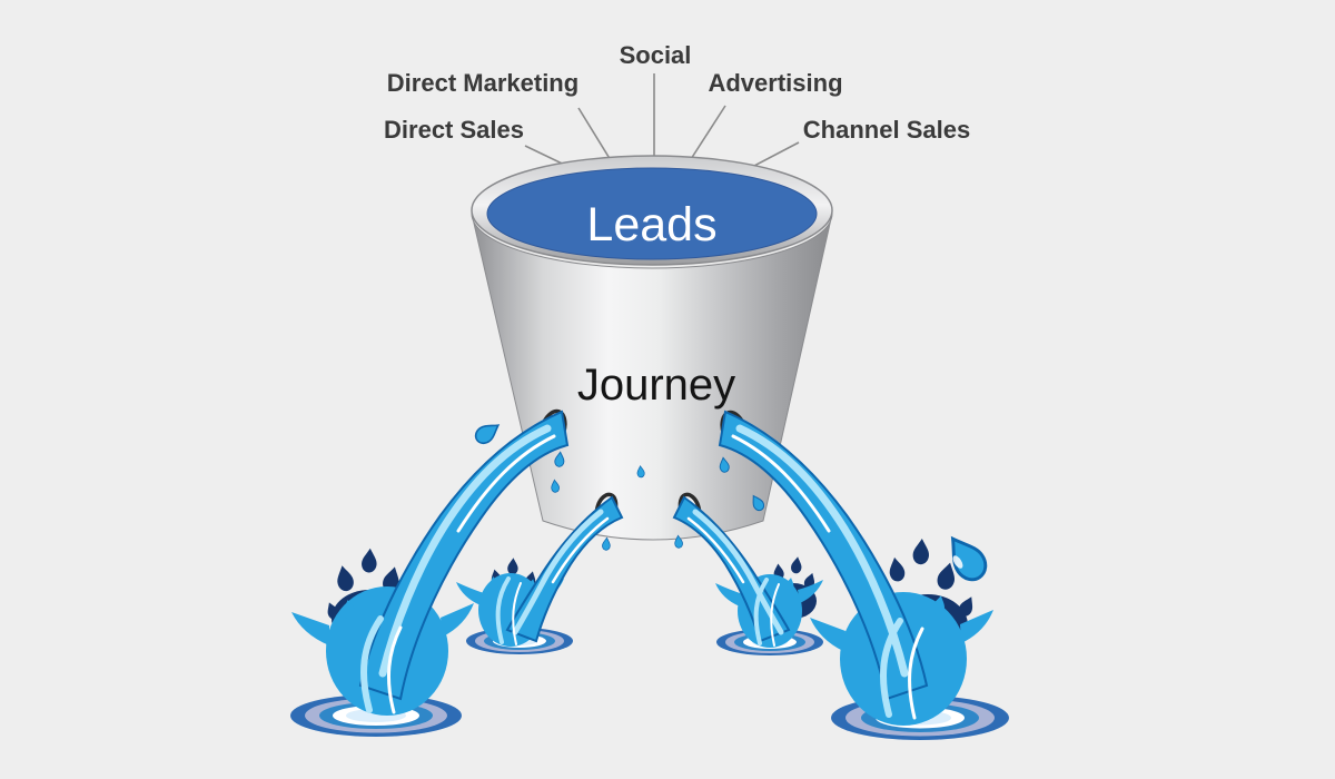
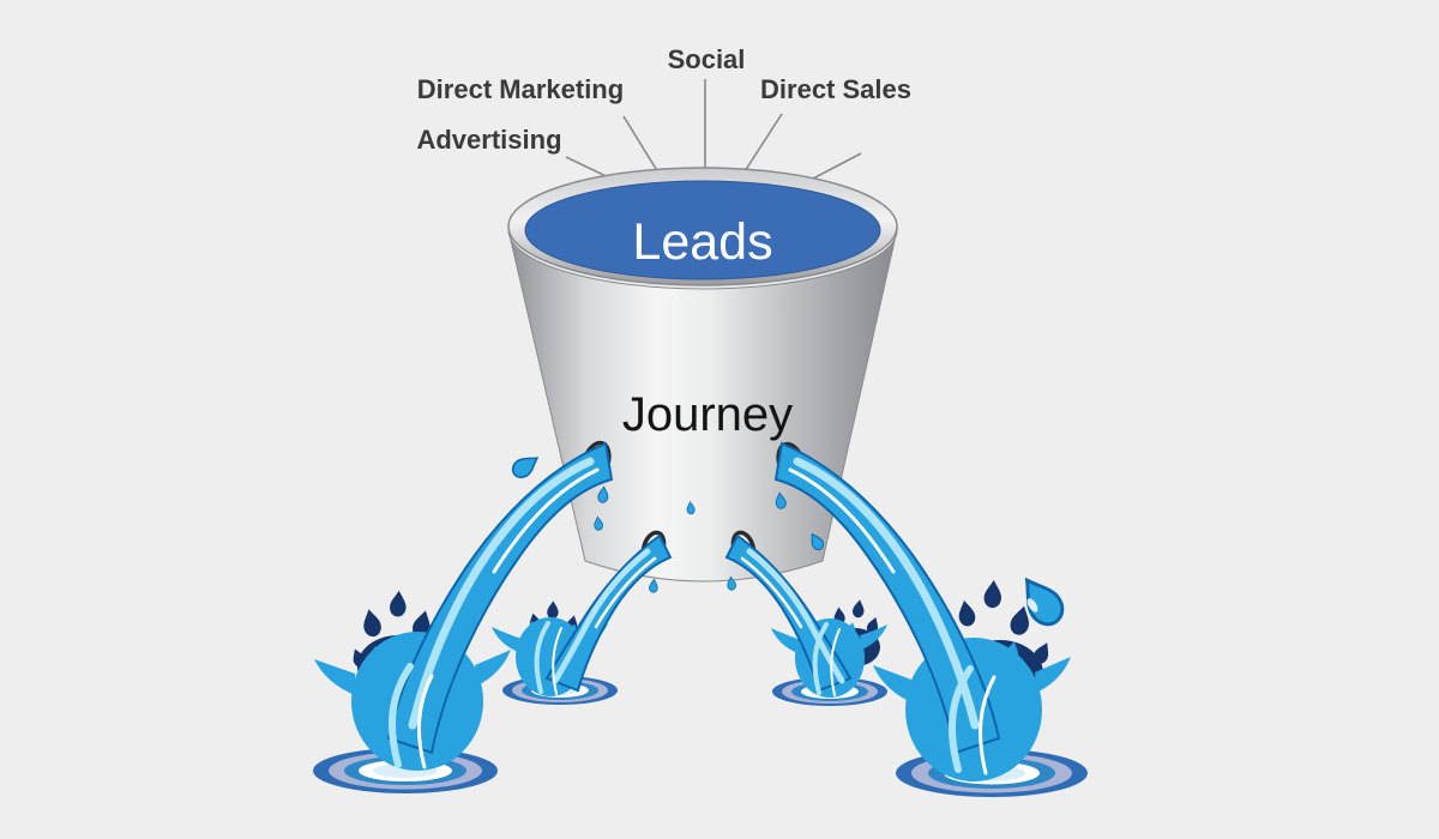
- Direct Sales
+ Advertising
  Direct Marketing
  Social
- Advertising
+ Direct Sales
- Channel Sales
  Leads
  Journey
